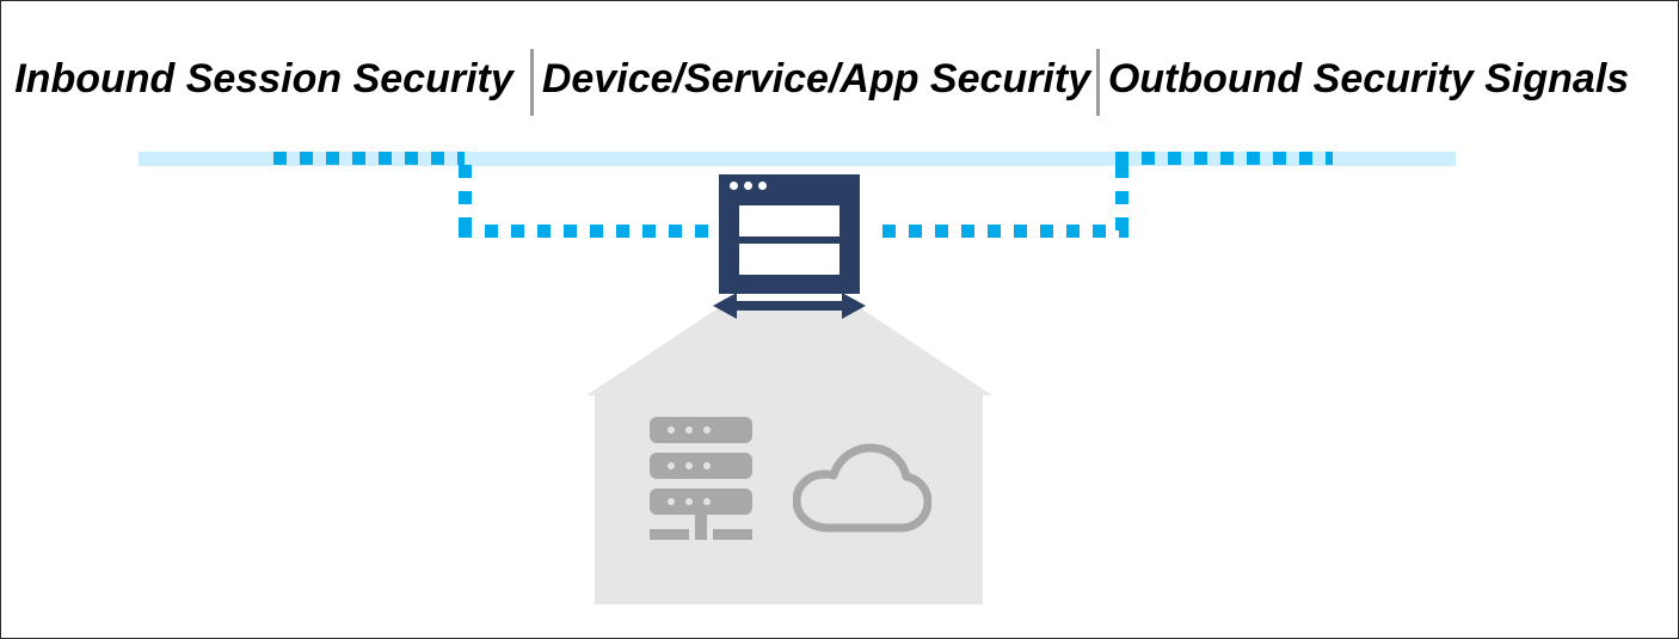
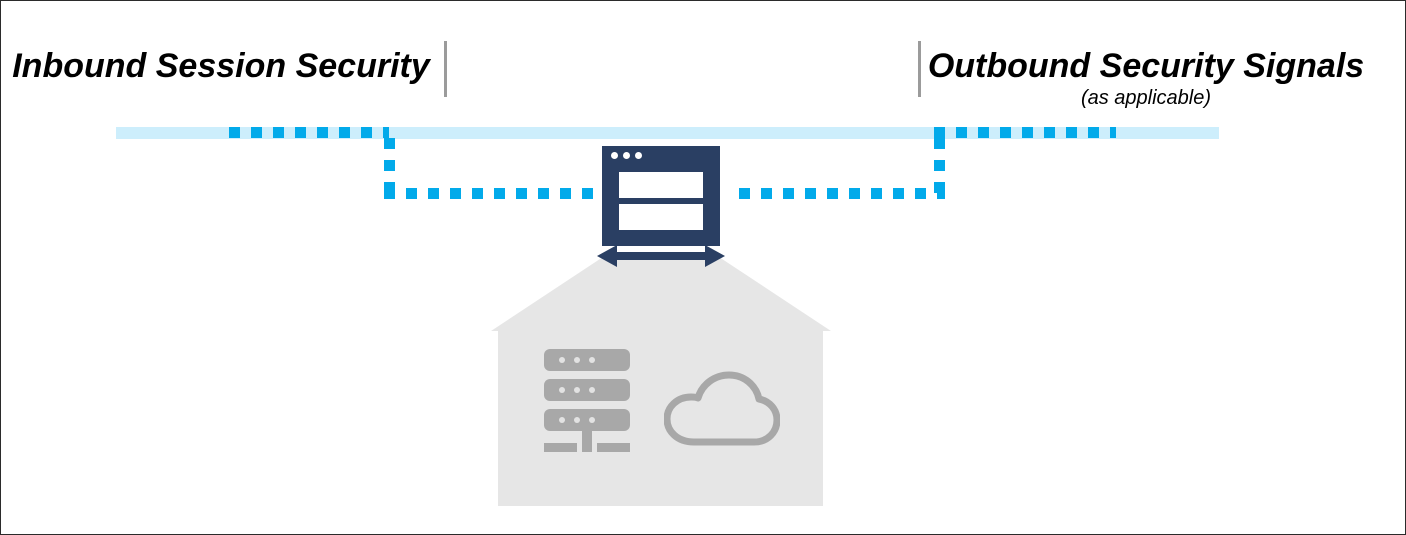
  Inbound Session Security
- Device/Service/App Security
  Outbound Security Signals
+ (as applicable)
